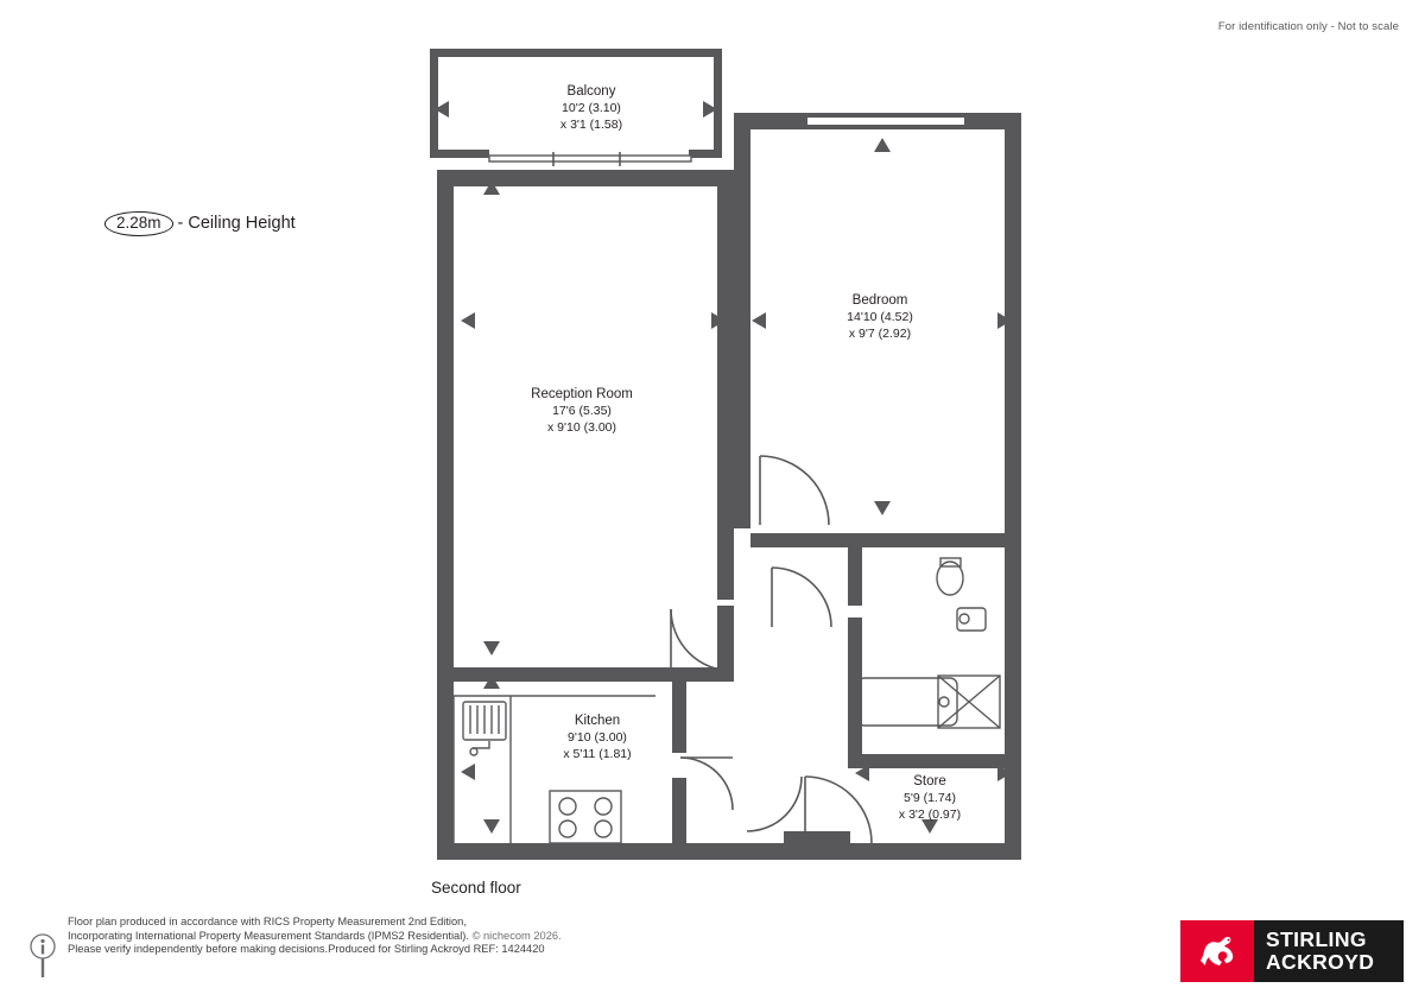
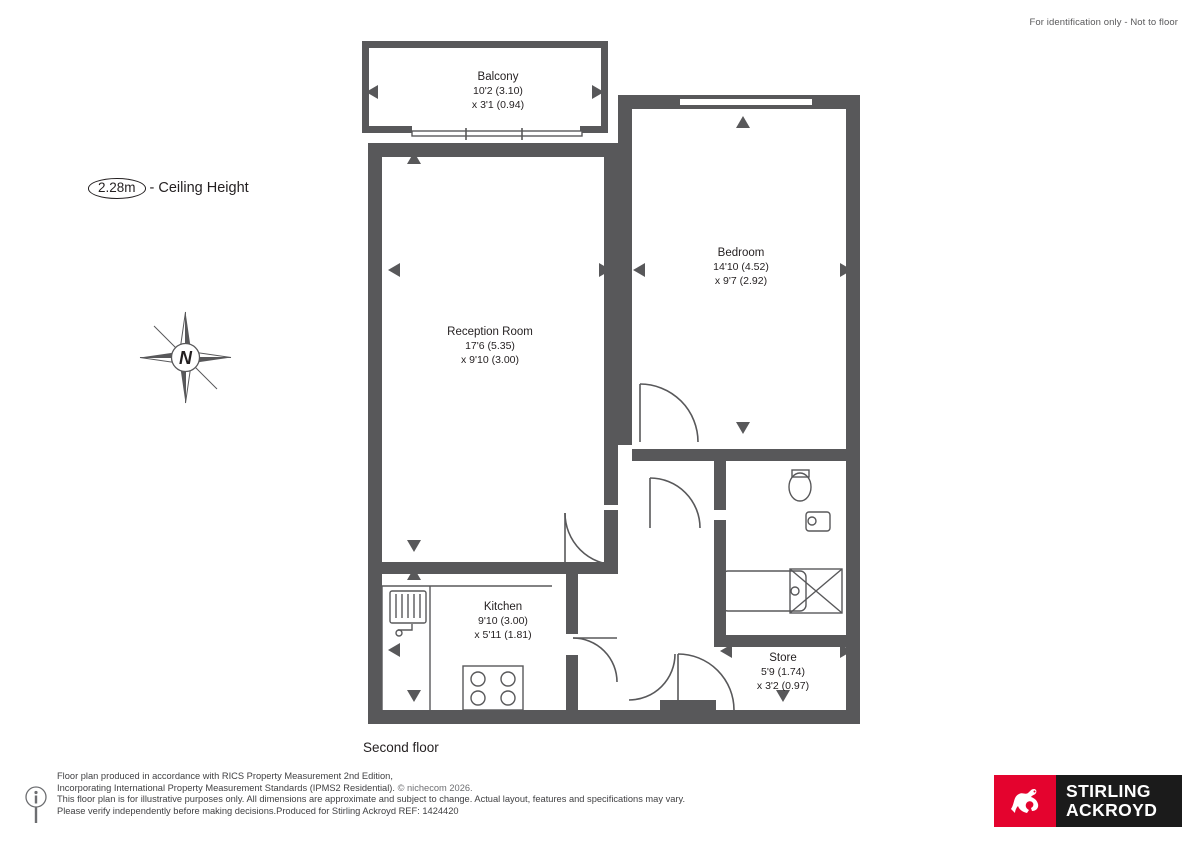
- For identification only - Not to scale
+ For identification only - Not to floor
  2.28m
  - Ceiling Height
+ N
  Balcony
  10'2 (3.10)
- x 3'1 (1.58)
+ x 3'1 (0.94)
  Bedroom
  14'10 (4.52)
  x 9'7 (2.92)
  Reception Room
  17'6 (5.35)
  x 9'10 (3.00)
  Kitchen
  9'10 (3.00)
  x 5'11 (1.81)
  Store
  5'9 (1.74)
  x 3'2 (0.97)
  Second floor
  Floor plan produced in accordance with RICS Property Measurement 2nd Edition,
  Incorporating International Property Measurement Standards (IPMS2 Residential). © nichecom 2026.
+ This floor plan is for illustrative purposes only. All dimensions are approximate and subject to change. Actual layout, features and specifications may vary.
  Please verify independently before making decisions.Produced for Stirling Ackroyd REF: 1424420
  STIRLING
  ACKROYD
